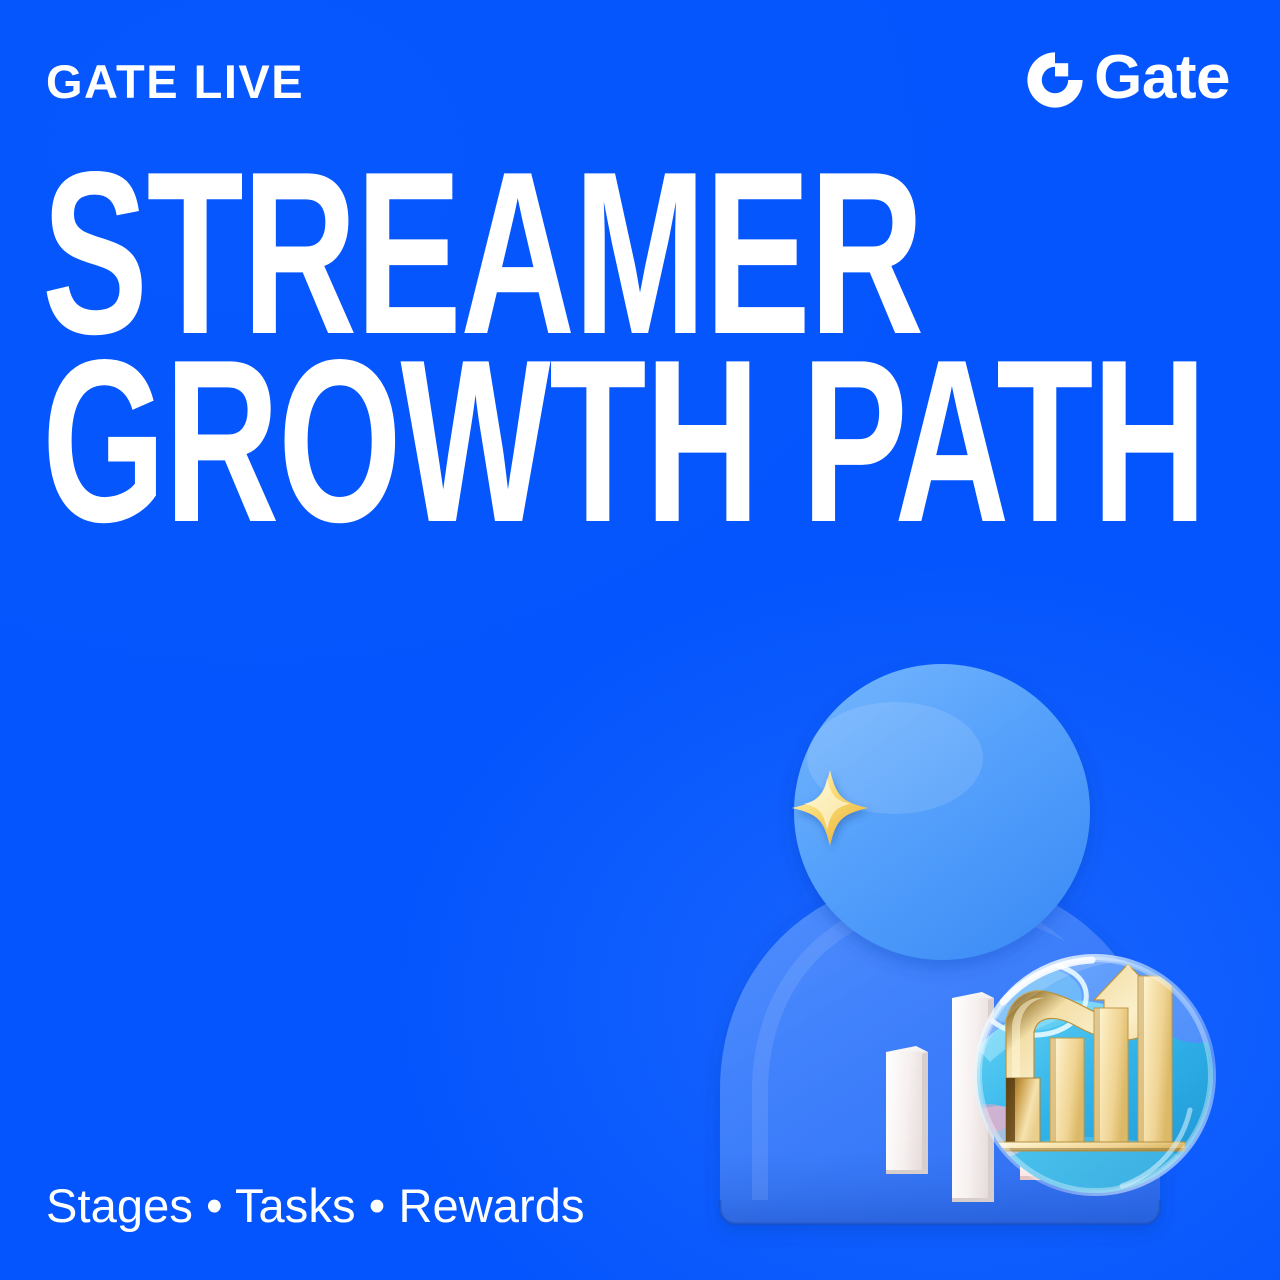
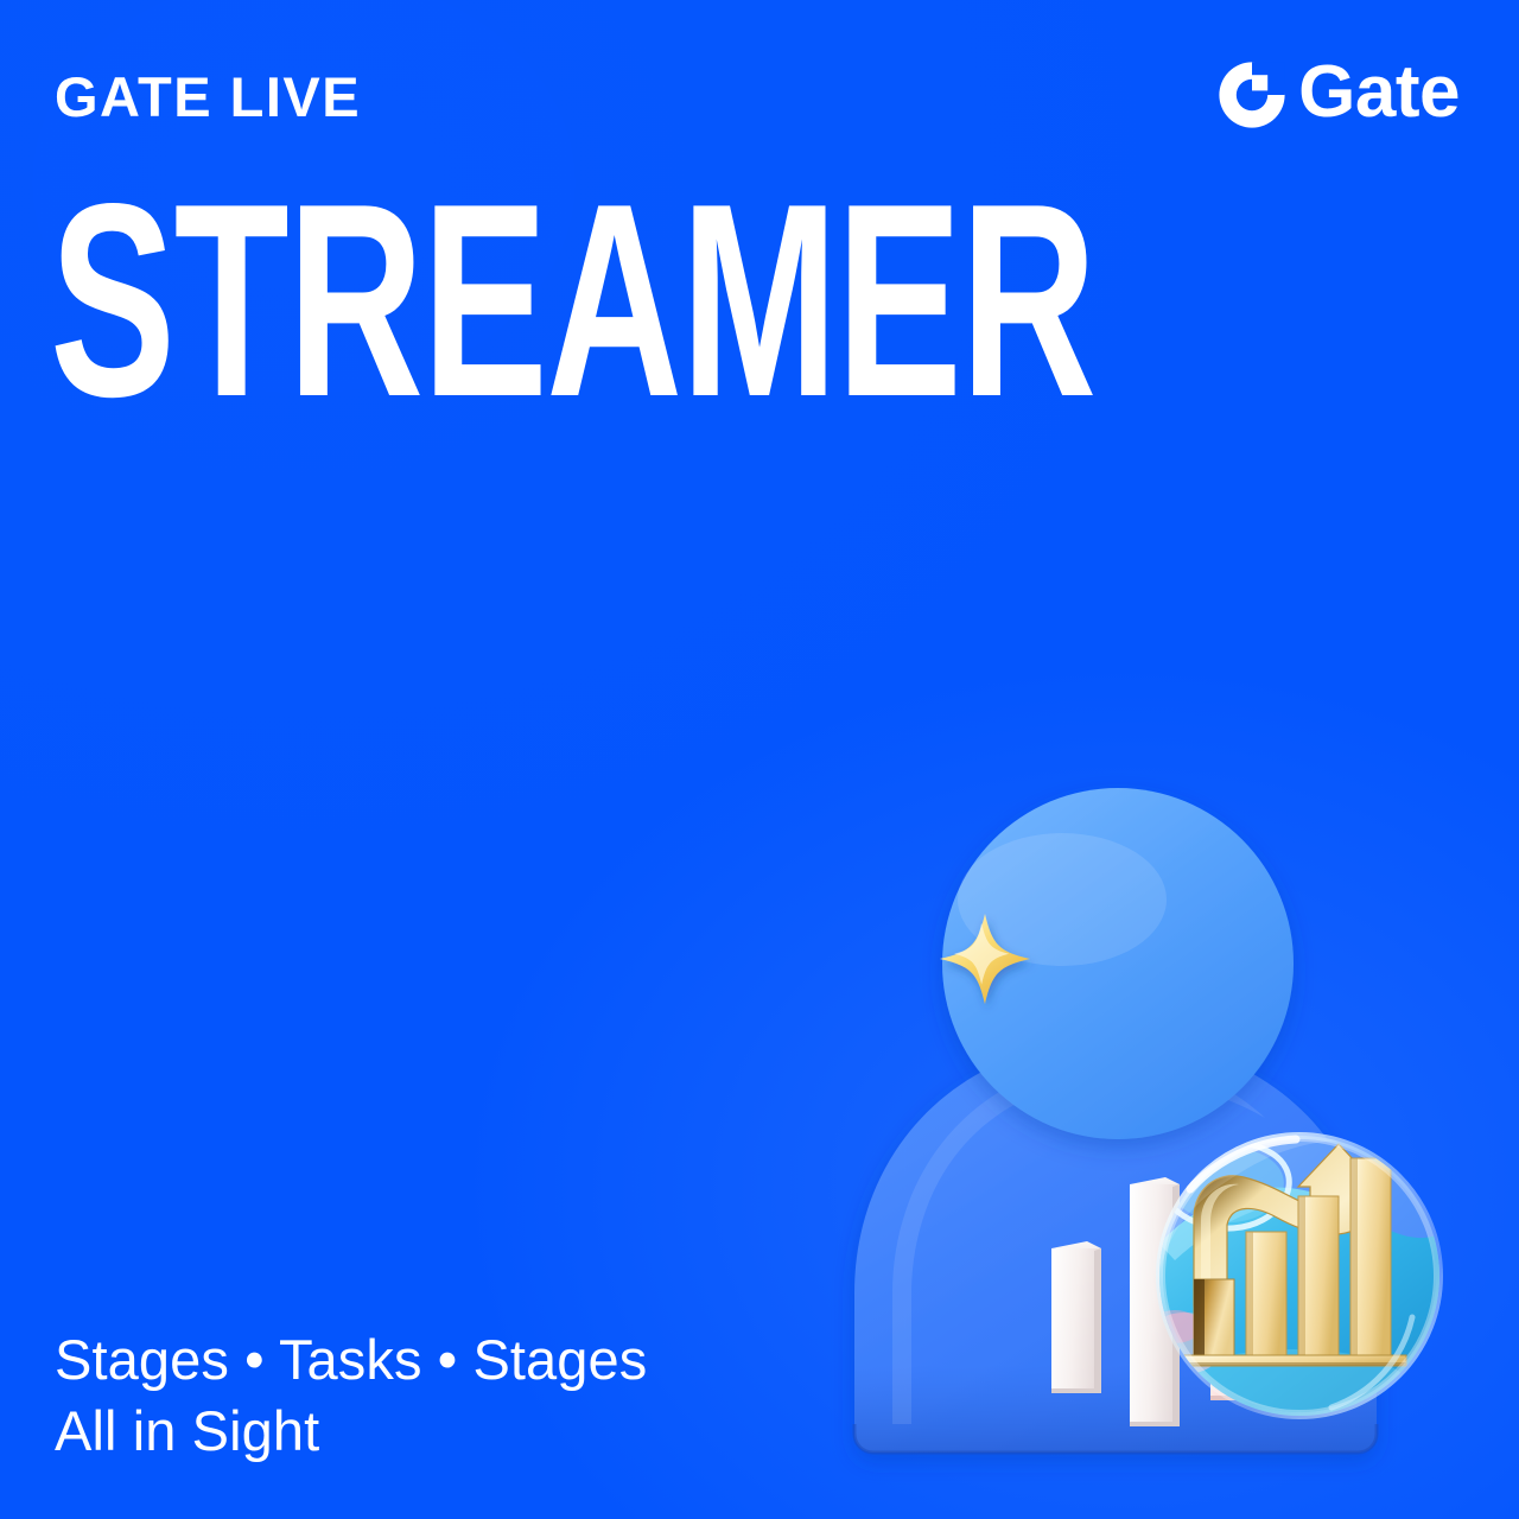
  GATE LIVE
  Gate
  STREAMER
- GROWTH PATH
- Stages • Tasks • Rewards
+ Stages • Tasks • Stages
+ All in Sight
